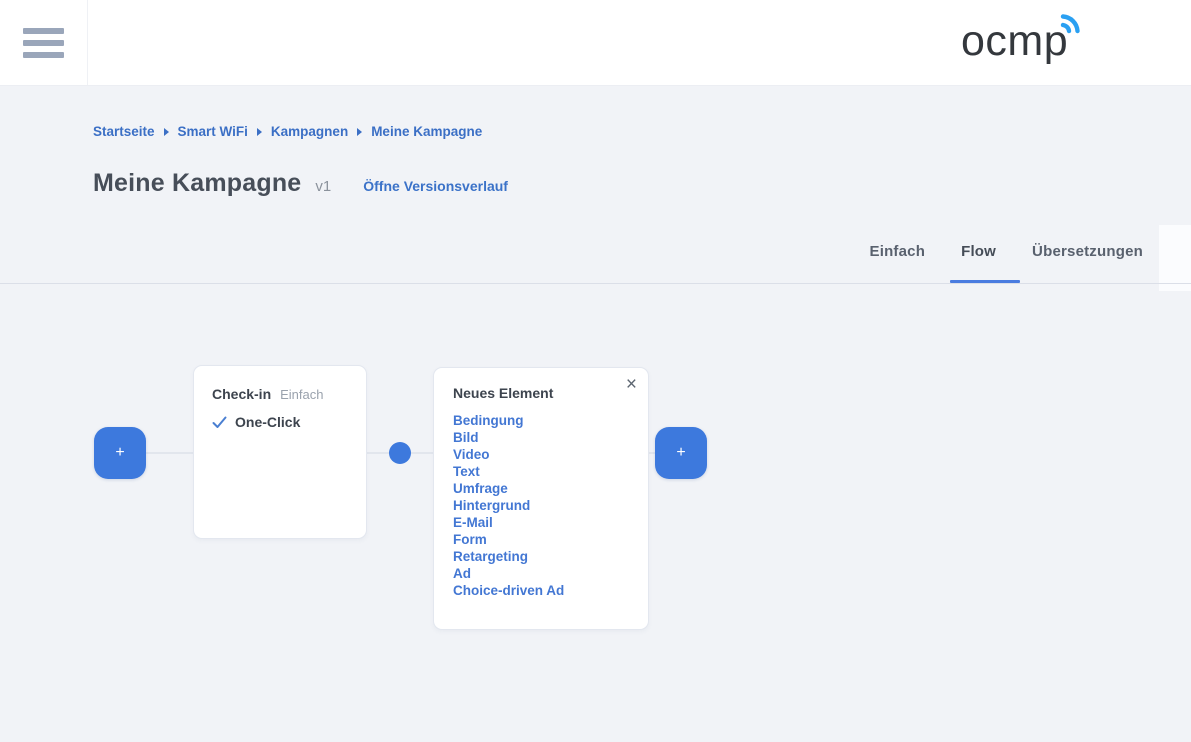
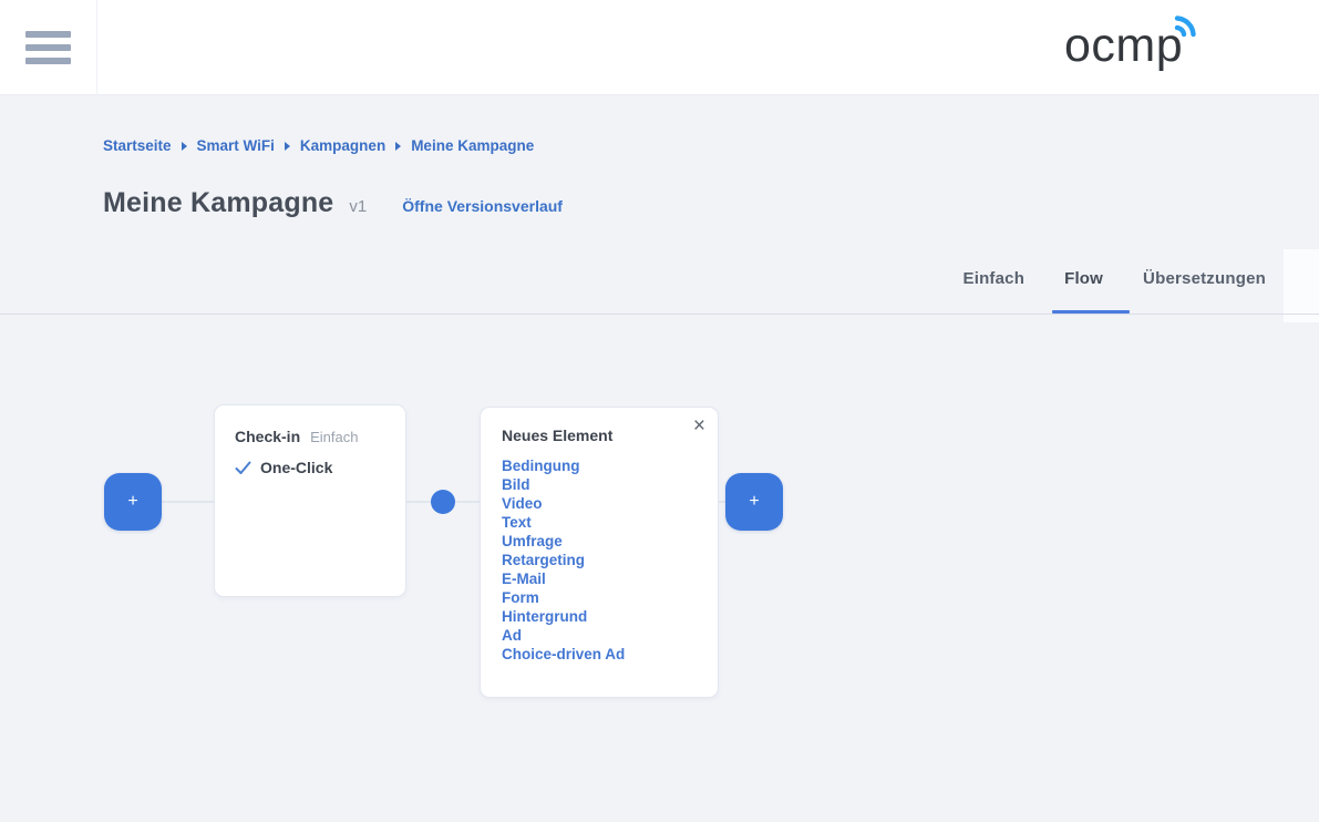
  ocmp
  Startseite
  Smart WiFi
  Kampagnen
  Meine Kampagne
  Meine Kampagne
  v1
  Öffne Versionsverlauf
  Einfach
  Flow
  Übersetzungen
  +
  Check-in
  Einfach
  One-Click
  ×
  Neues Element
  Bedingung
  Bild
  Video
  Text
  Umfrage
- Hintergrund
+ Retargeting
  E-Mail
  Form
- Retargeting
+ Hintergrund
  Ad
  Choice-driven Ad
  +
